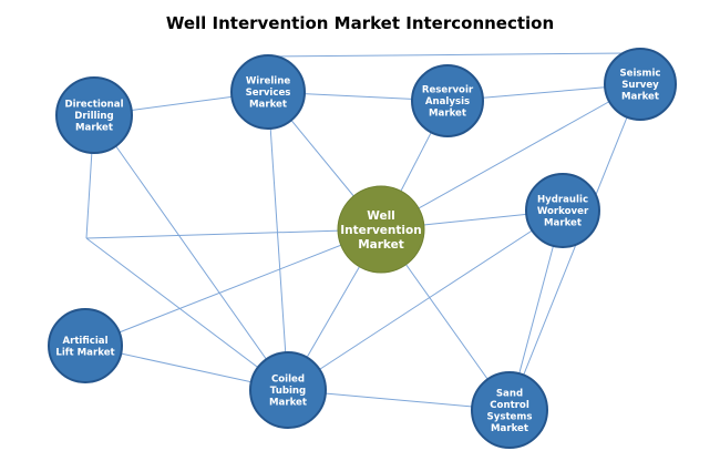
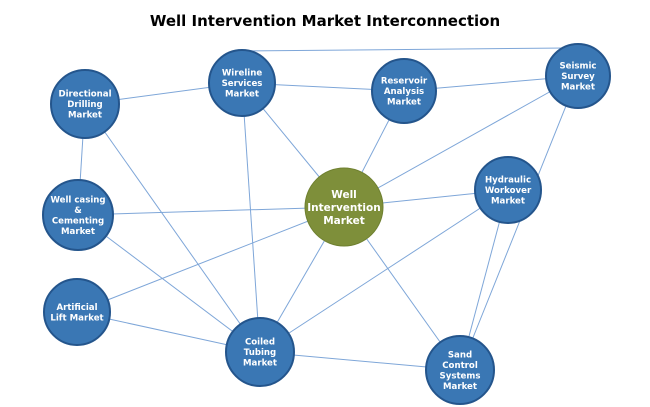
  Directional Drilling Market
  Wireline Services Market
  Reservoir Analysis Market
  Seismic Survey Market
+ Well casing & Cementing Market
  Well Intervention Market
  Hydraulic Workover Market
  Artificial Lift Market
  Coiled Tubing Market
  Sand Control Systems Market
  Well Intervention Market Interconnection
